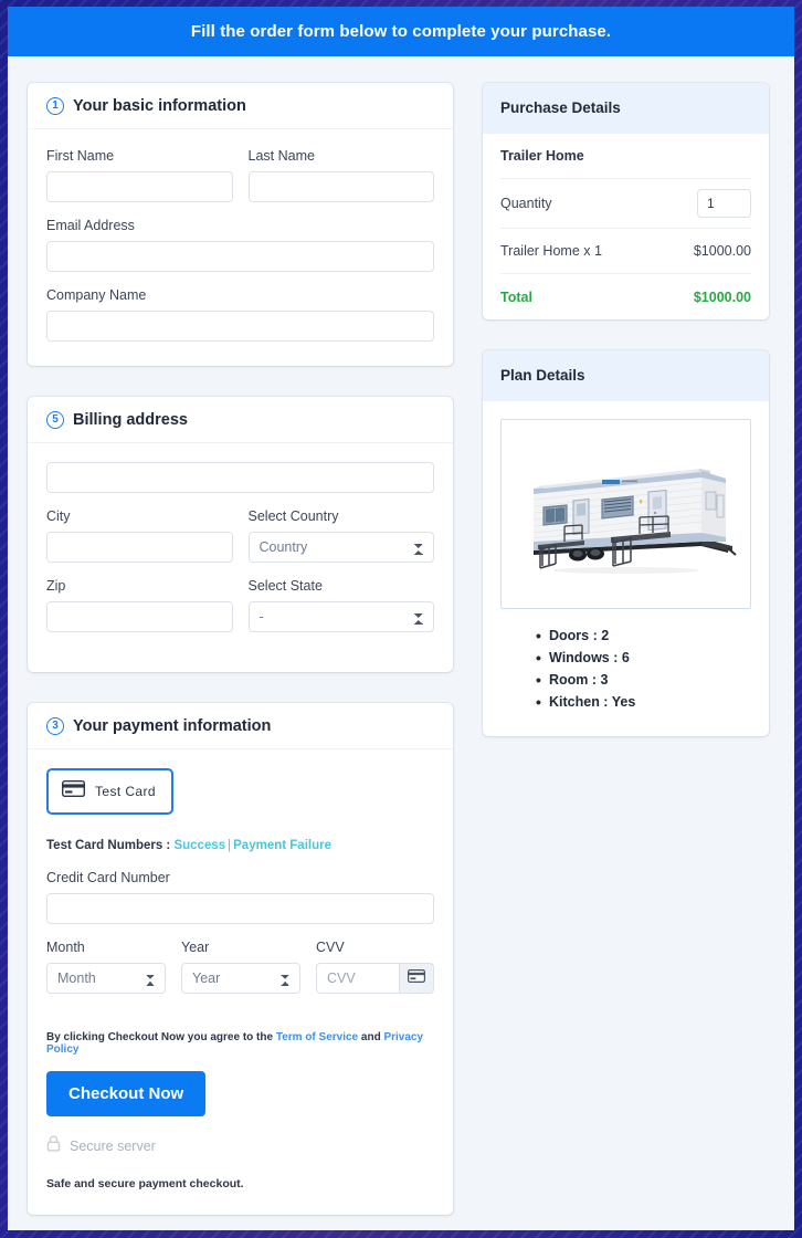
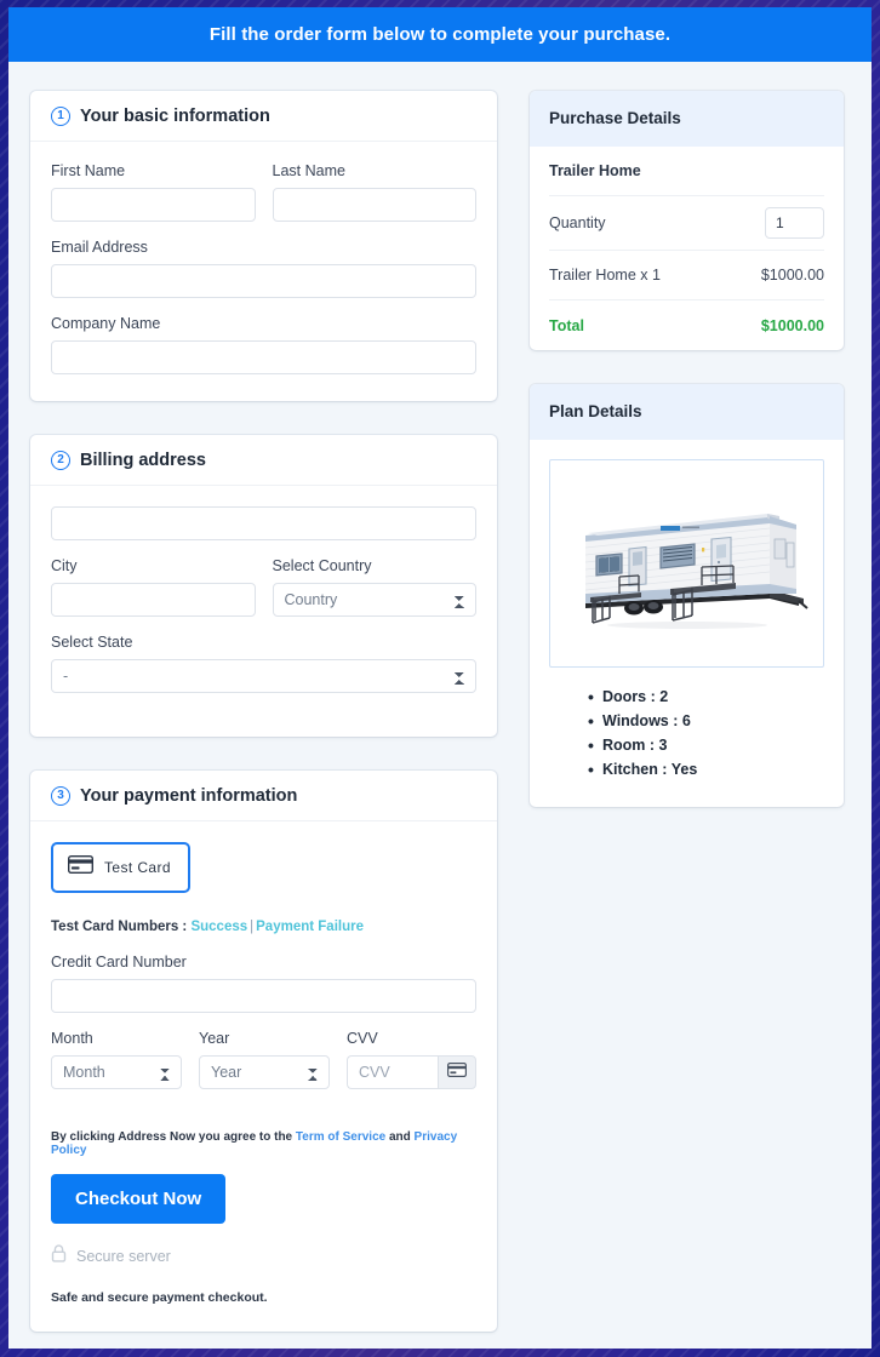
  Fill the order form below to complete your purchase.
  1
  Your basic information
  First Name
  Last Name
  Email Address
  Company Name
- 5
+ 2
  Billing address
  City
  Select Country
  Country
- Zip
  Select State
  -
  3
  Your payment information
  Test Card
  Test Card Numbers : Success | Payment Failure
  Credit Card Number
  Month
  Month
  Year
  Year
  CVV
  CVV
- By clicking Checkout Now you agree to the Term of Service and Privacy Policy
+ By clicking Address Now you agree to the Term of Service and Privacy Policy
  Checkout Now
  Secure server
  Safe and secure payment checkout.
  Purchase Details
  Trailer Home
  Quantity
  1
  Trailer Home x 1
  $1000.00
  Total
  $1000.00
  Plan Details
  Doors : 2
  Windows : 6
  Room : 3
  Kitchen : Yes
